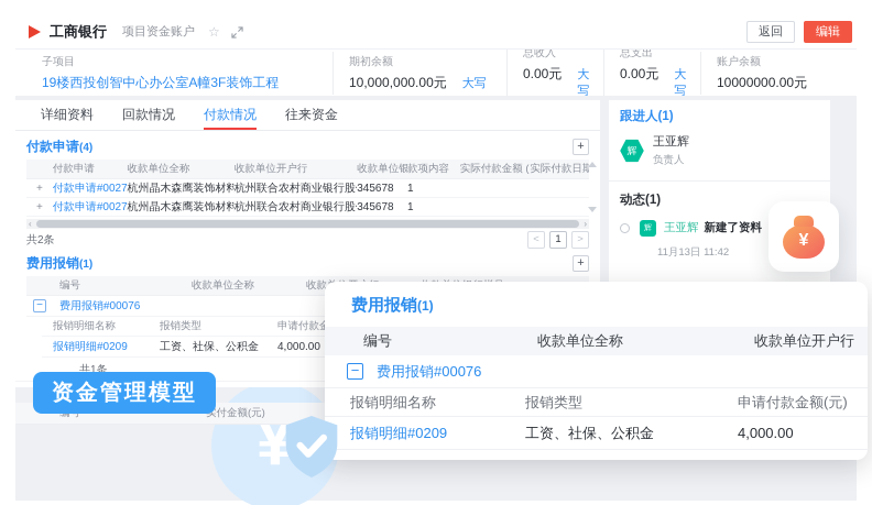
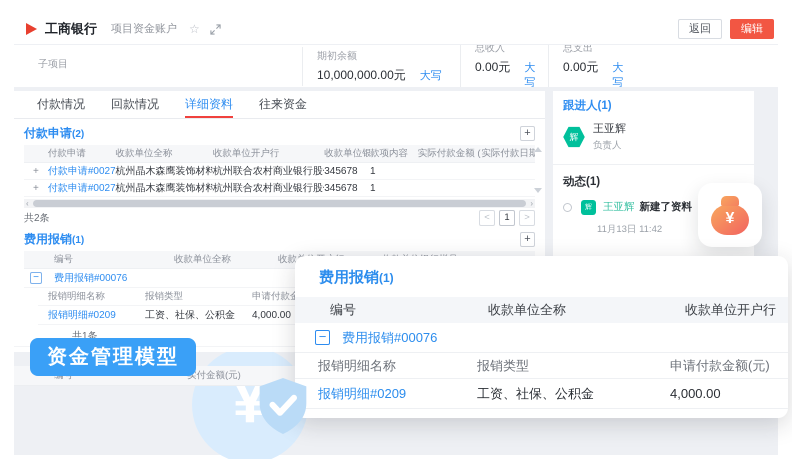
  工商银行
  项目资金账户
  ☆
  返回
  编辑
  子项目
- 19楼西投创智中心办公室A幢3F装饰工程
  期初余额
  10,000,000.00元
  大写
  总收入
  0.00元
  大写
  总支出
  0.00元
  大写
- 账户余额
- 10000000.00元
- 详细资料
+ 付款情况
  回款情况
- 付款情况
+ 详细资料
  往来资金
- 付款申请(4)
+ 付款申请(2)
  +
  付款申请
  收款单位全称
  收款单位开户行
  款项内容
  实际付款金额 (
  实际付款日期
  +
  付款申请#0027
  杭州晶木森鹰装饰材料
  345678
  1
  +
  付款申请#0027
  杭州晶木森鹰装饰材料
  345678
  1
  ‹
  ›
  共2条
  <
  1
  >
  费用报销(1)
  +
  编号
  收款单位全称
  −
  费用报销#00076
  报销明细名称
  报销类型
  报销明细#0209
  工资、社保、公积金
  4,000.00
  共1条
  实付金额(元)
  跟进人(1)
  辉
  王亚辉
  负责人
  动态(1)
  王亚辉
  新建了资料
  11月13日 11:42
  ¥
  费用报销(1)
  编号
  收款单位全称
  收款单位开户行
  −
  费用报销#00076
  报销明细名称
  报销类型
  申请付款金额(元)
  报销明细#0209
  工资、社保、公积金
  4,000.00
  ¥
  资金管理模型
